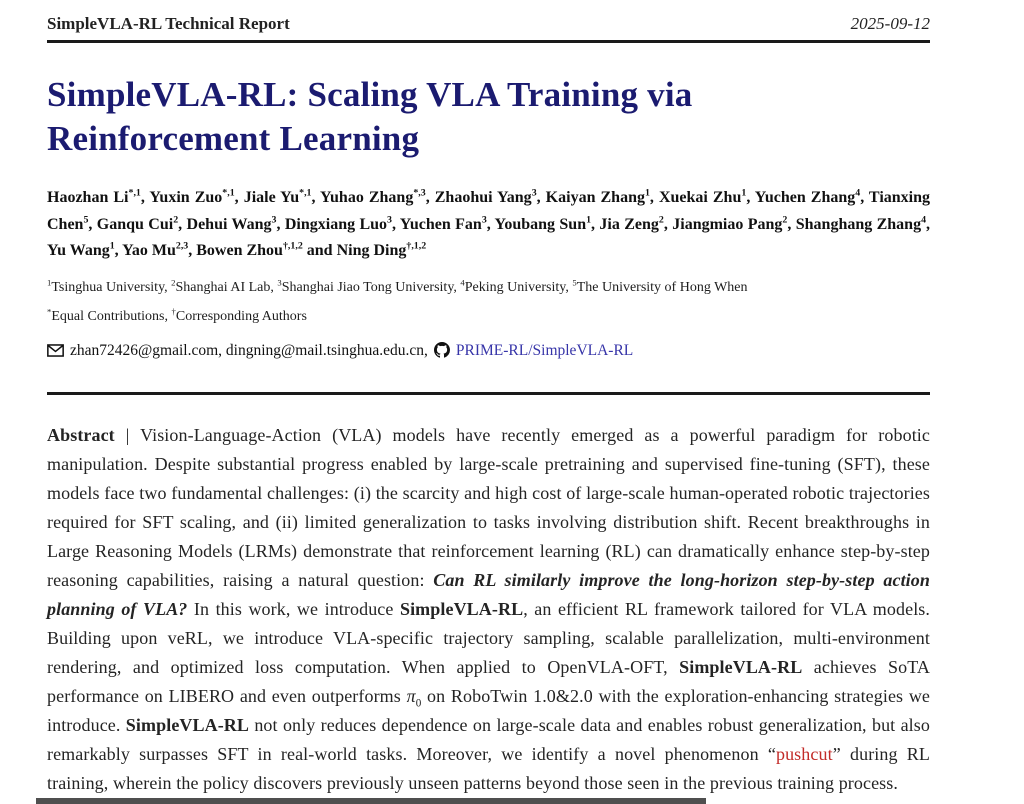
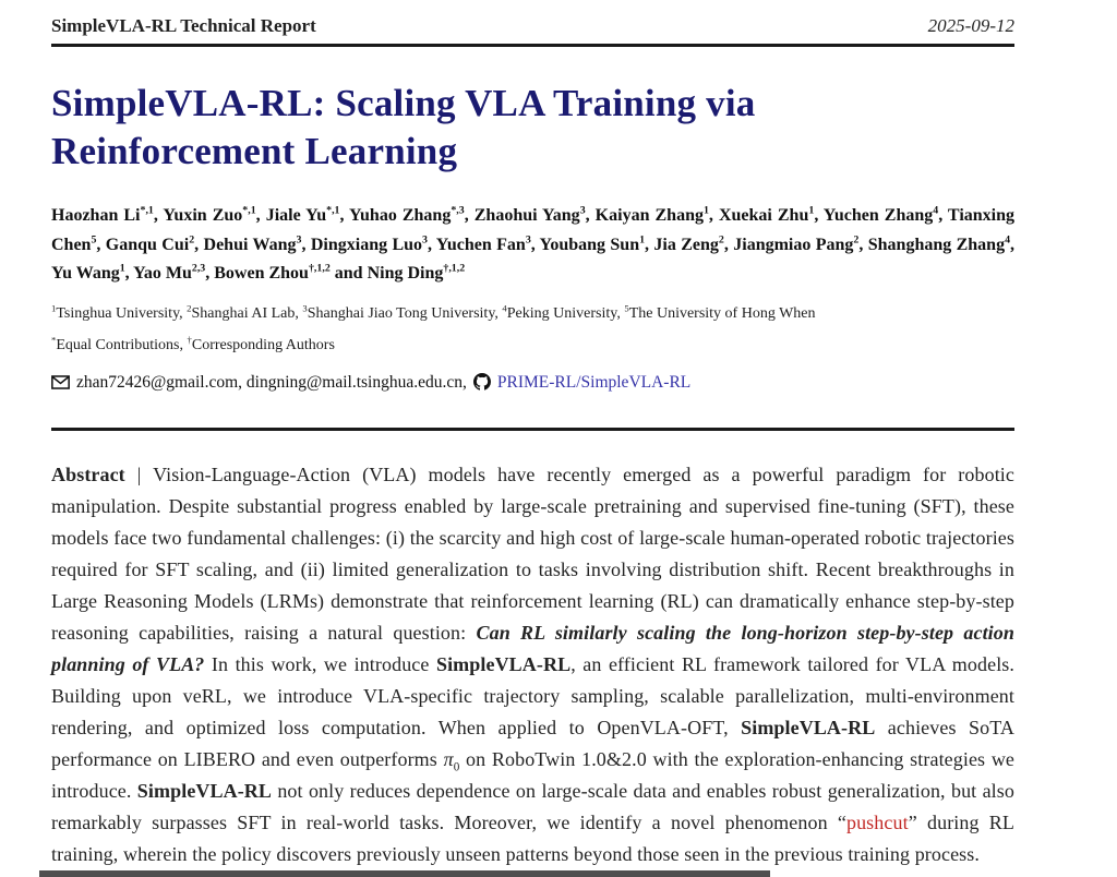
  SimpleVLA-RL Technical Report
  2025-09-12
  SimpleVLA-RL: Scaling VLA Training via
  Reinforcement Learning
  Haozhan Li*,1, Yuxin Zuo*,1, Jiale Yu*,1, Yuhao Zhang*,3, Zhaohui Yang3, Kaiyan Zhang1, Xuekai Zhu1, Yuchen Zhang4, Tianxing Chen5, Ganqu Cui2, Dehui Wang3, Dingxiang Luo3, Yuchen Fan3, Youbang Sun1, Jia Zeng2, Jiangmiao Pang2, Shanghang Zhang4, Yu Wang1, Yao Mu2,3, Bowen Zhou†,1,2 and Ning Ding†,1,2
  1Tsinghua University, 2Shanghai AI Lab, 3Shanghai Jiao Tong University, 4Peking University, 5The University of Hong When
  *Equal Contributions, †Corresponding Authors
  zhan72426@gmail.com, dingning@mail.tsinghua.edu.cn,
  PRIME-RL/SimpleVLA-RL
- Abstract | Vision-Language-Action (VLA) models have recently emerged as a powerful paradigm for robotic manipulation. Despite substantial progress enabled by large-scale pretraining and supervised fine-tuning (SFT), these models face two fundamental challenges: (i) the scarcity and high cost of large-scale human-operated robotic trajectories required for SFT scaling, and (ii) limited generalization to tasks involving distribution shift. Recent breakthroughs in Large Reasoning Models (LRMs) demonstrate that reinforcement learning (RL) can dramatically enhance step-by-step reasoning capabilities, raising a natural question: Can RL similarly improve the long-horizon step-by-step action planning of VLA? In this work, we introduce SimpleVLA-RL, an efficient RL framework tailored for VLA models. Building upon veRL, we introduce VLA-specific trajectory sampling, scalable parallelization, multi-environment rendering, and optimized loss computation. When applied to OpenVLA-OFT, SimpleVLA-RL achieves SoTA performance on LIBERO and even outperforms π0 on RoboTwin 1.0&2.0 with the exploration-enhancing strategies we introduce. SimpleVLA-RL not only reduces dependence on large-scale data and enables robust generalization, but also remarkably surpasses SFT in real-world tasks. Moreover, we identify a novel phenomenon “pushcut” during RL training, wherein the policy discovers previously unseen patterns beyond those seen in the previous training process.
+ Abstract | Vision-Language-Action (VLA) models have recently emerged as a powerful paradigm for robotic manipulation. Despite substantial progress enabled by large-scale pretraining and supervised fine-tuning (SFT), these models face two fundamental challenges: (i) the scarcity and high cost of large-scale human-operated robotic trajectories required for SFT scaling, and (ii) limited generalization to tasks involving distribution shift. Recent breakthroughs in Large Reasoning Models (LRMs) demonstrate that reinforcement learning (RL) can dramatically enhance step-by-step reasoning capabilities, raising a natural question: Can RL similarly scaling the long-horizon step-by-step action planning of VLA? In this work, we introduce SimpleVLA-RL, an efficient RL framework tailored for VLA models. Building upon veRL, we introduce VLA-specific trajectory sampling, scalable parallelization, multi-environment rendering, and optimized loss computation. When applied to OpenVLA-OFT, SimpleVLA-RL achieves SoTA performance on LIBERO and even outperforms π0 on RoboTwin 1.0&2.0 with the exploration-enhancing strategies we introduce. SimpleVLA-RL not only reduces dependence on large-scale data and enables robust generalization, but also remarkably surpasses SFT in real-world tasks. Moreover, we identify a novel phenomenon “pushcut” during RL training, wherein the policy discovers previously unseen patterns beyond those seen in the previous training process.
